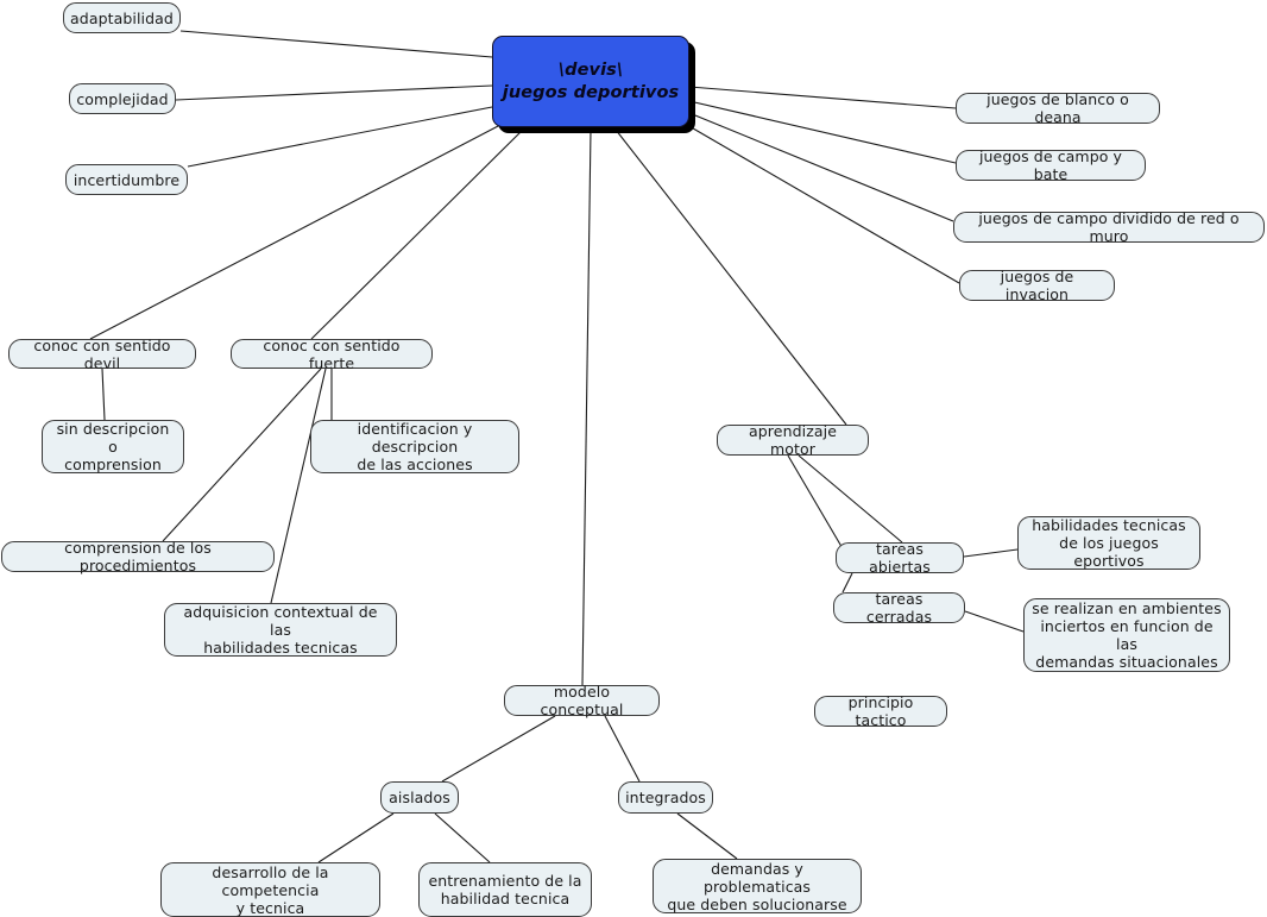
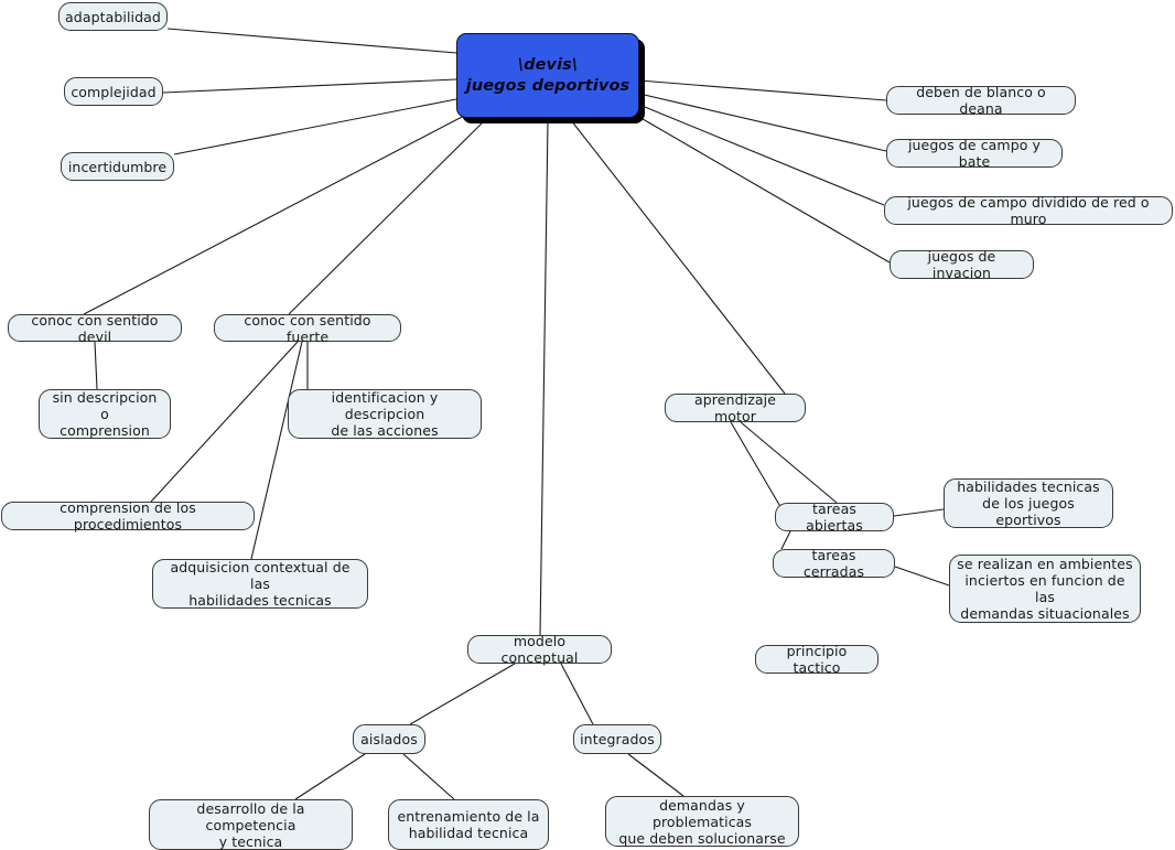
  \devis\
  juegos deportivos
  adaptabilidad
  complejidad
  incertidumbre
- juegos de blanco o deana
+ deben de blanco o deana
  juegos de campo y bate
  juegos de campo dividido de red o muro
  juegos de invacion
  conoc con sentido devil
  conoc con sentido fuerte
  sin descripcion o
  comprension
  identificacion y descripcion
  de las acciones
  comprension de los procedimientos
  adquisicion contextual de las
  habilidades tecnicas
  aprendizaje motor
  tareas abiertas
  tareas cerradas
  habilidades tecnicas
  de los juegos eportivos
  se realizan en ambientes
  inciertos en funcion de las
  demandas situacionales
  principio tactico
  modelo conceptual
  aislados
  integrados
  desarrollo de la competencia
  y tecnica
  entrenamiento de la
  habilidad tecnica
  demandas y problematicas
  que deben solucionarse
